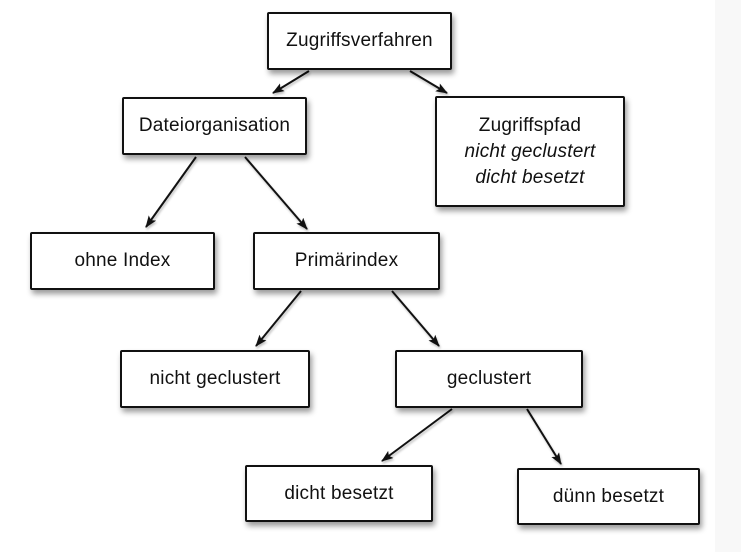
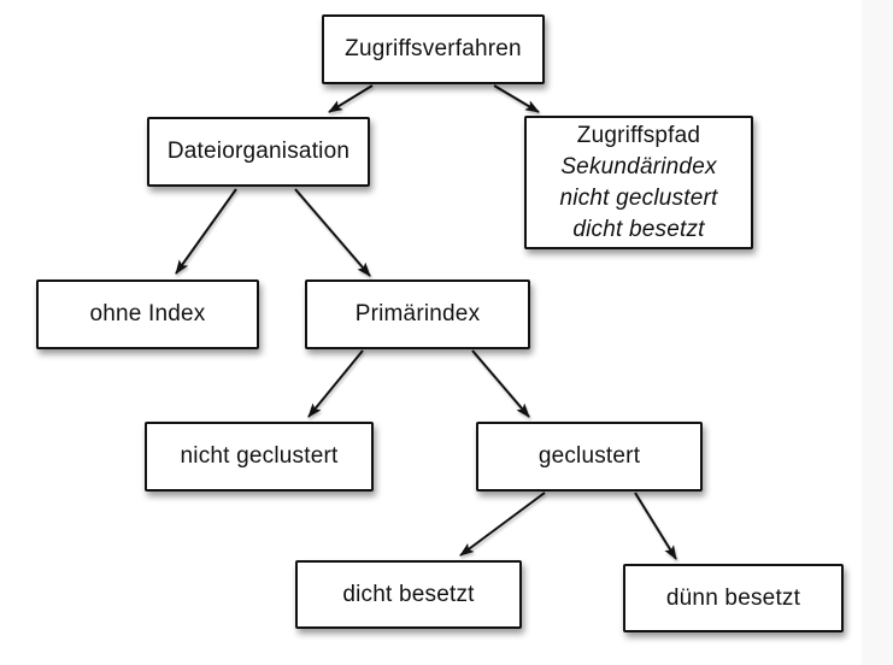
  Zugriffsverfahren
  Dateiorganisation
  Zugriffspfad
+ Sekundärindex
  nicht geclustert
  dicht besetzt
  ohne Index
  Primärindex
  nicht geclustert
  geclustert
  dicht besetzt
  dünn besetzt
